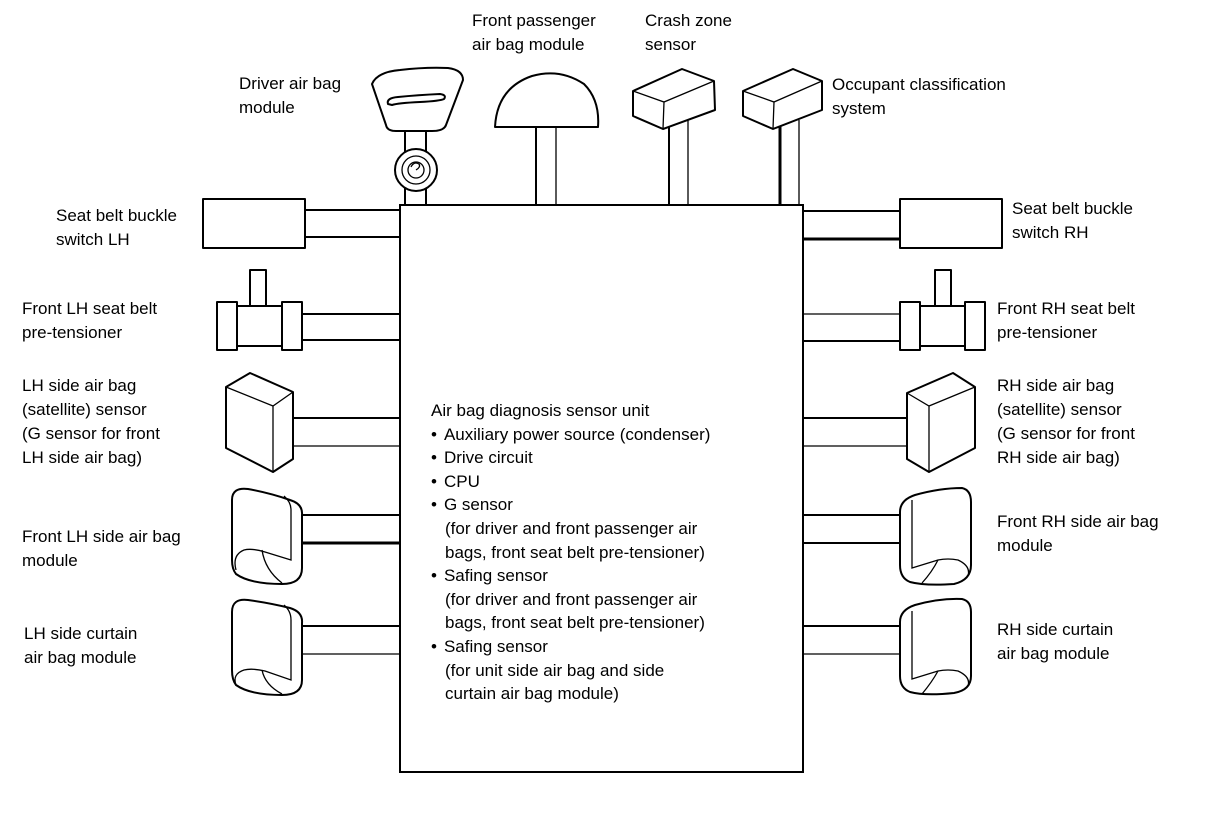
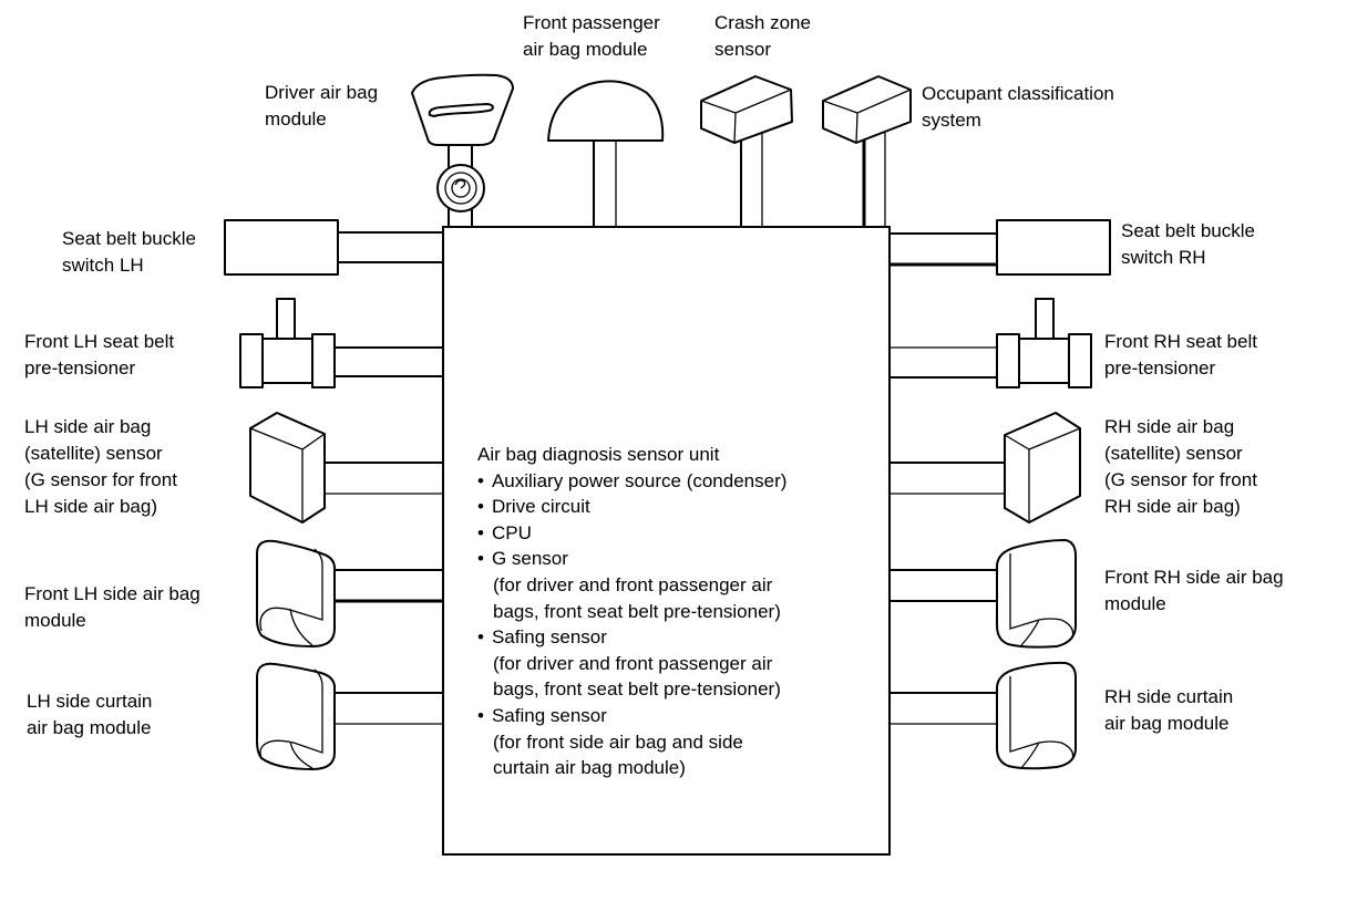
  Driver air bag
  module
  Front passenger
  air bag module
  Crash zone
  sensor
  Occupant classification
  system
  Seat belt buckle
  switch LH
  Seat belt buckle
  switch RH
  Front LH seat belt
  pre-tensioner
  Front RH seat belt
  pre-tensioner
  LH side air bag
  (satellite) sensor
  (G sensor for front
  LH side air bag)
  RH side air bag
  (satellite) sensor
  (G sensor for front
  RH side air bag)
  Front LH side air bag
  module
  Front RH side air bag
  module
  LH side curtain
  air bag module
  RH side curtain
  air bag module
  Air bag diagnosis sensor unit
  Auxiliary power source (condenser)
  Drive circuit
  CPU
  G sensor
  (for driver and front passenger air
  bags, front seat belt pre-tensioner)
  Safing sensor
  (for driver and front passenger air
  bags, front seat belt pre-tensioner)
  Safing sensor
- (for unit side air bag and side
+ (for front side air bag and side
  curtain air bag module)
